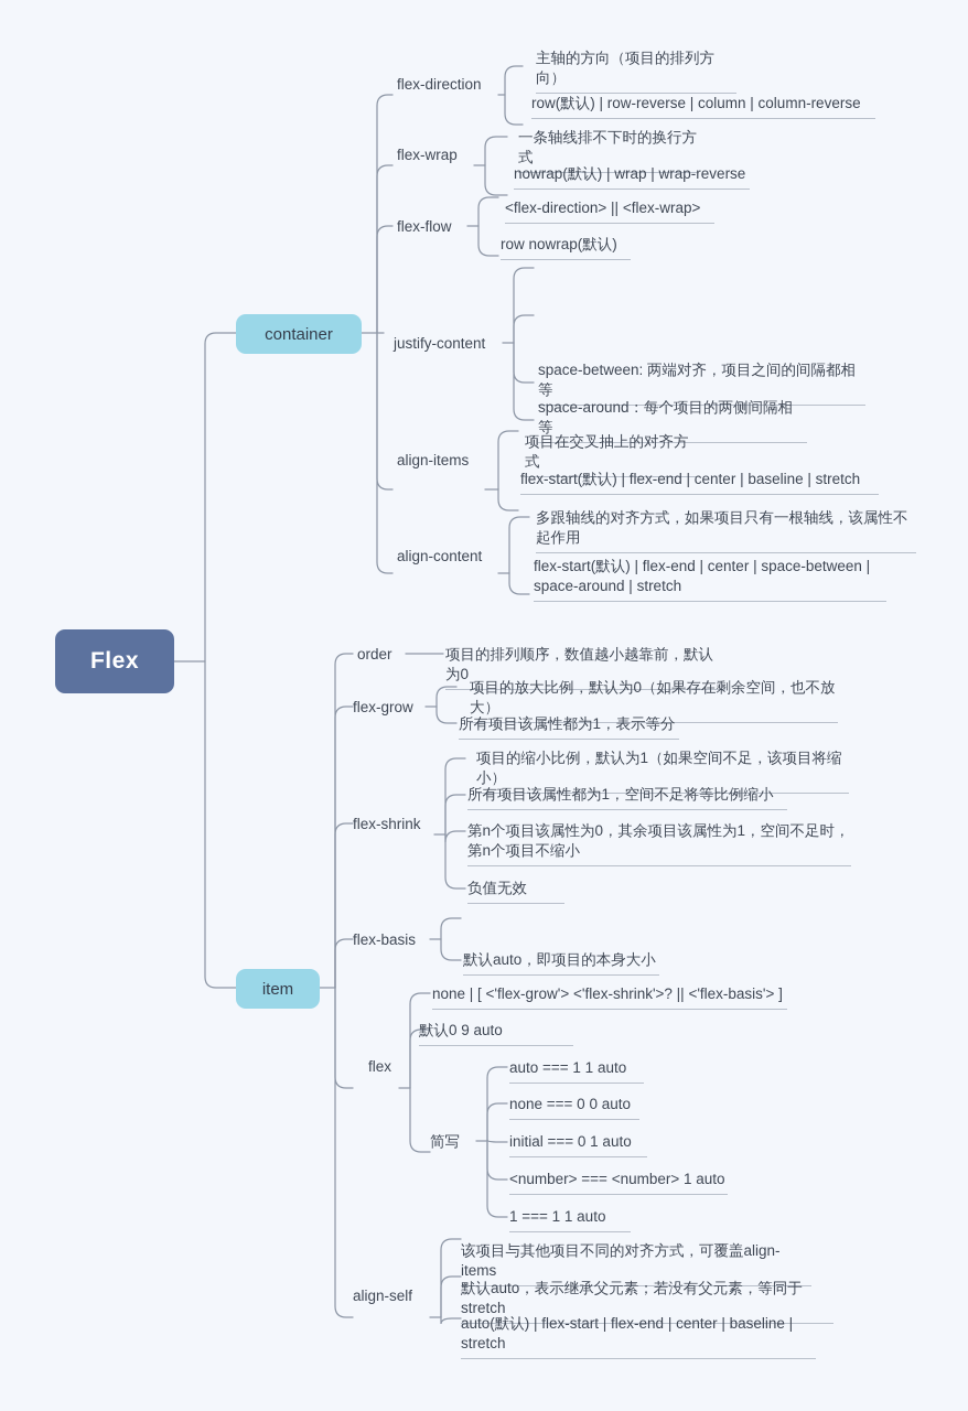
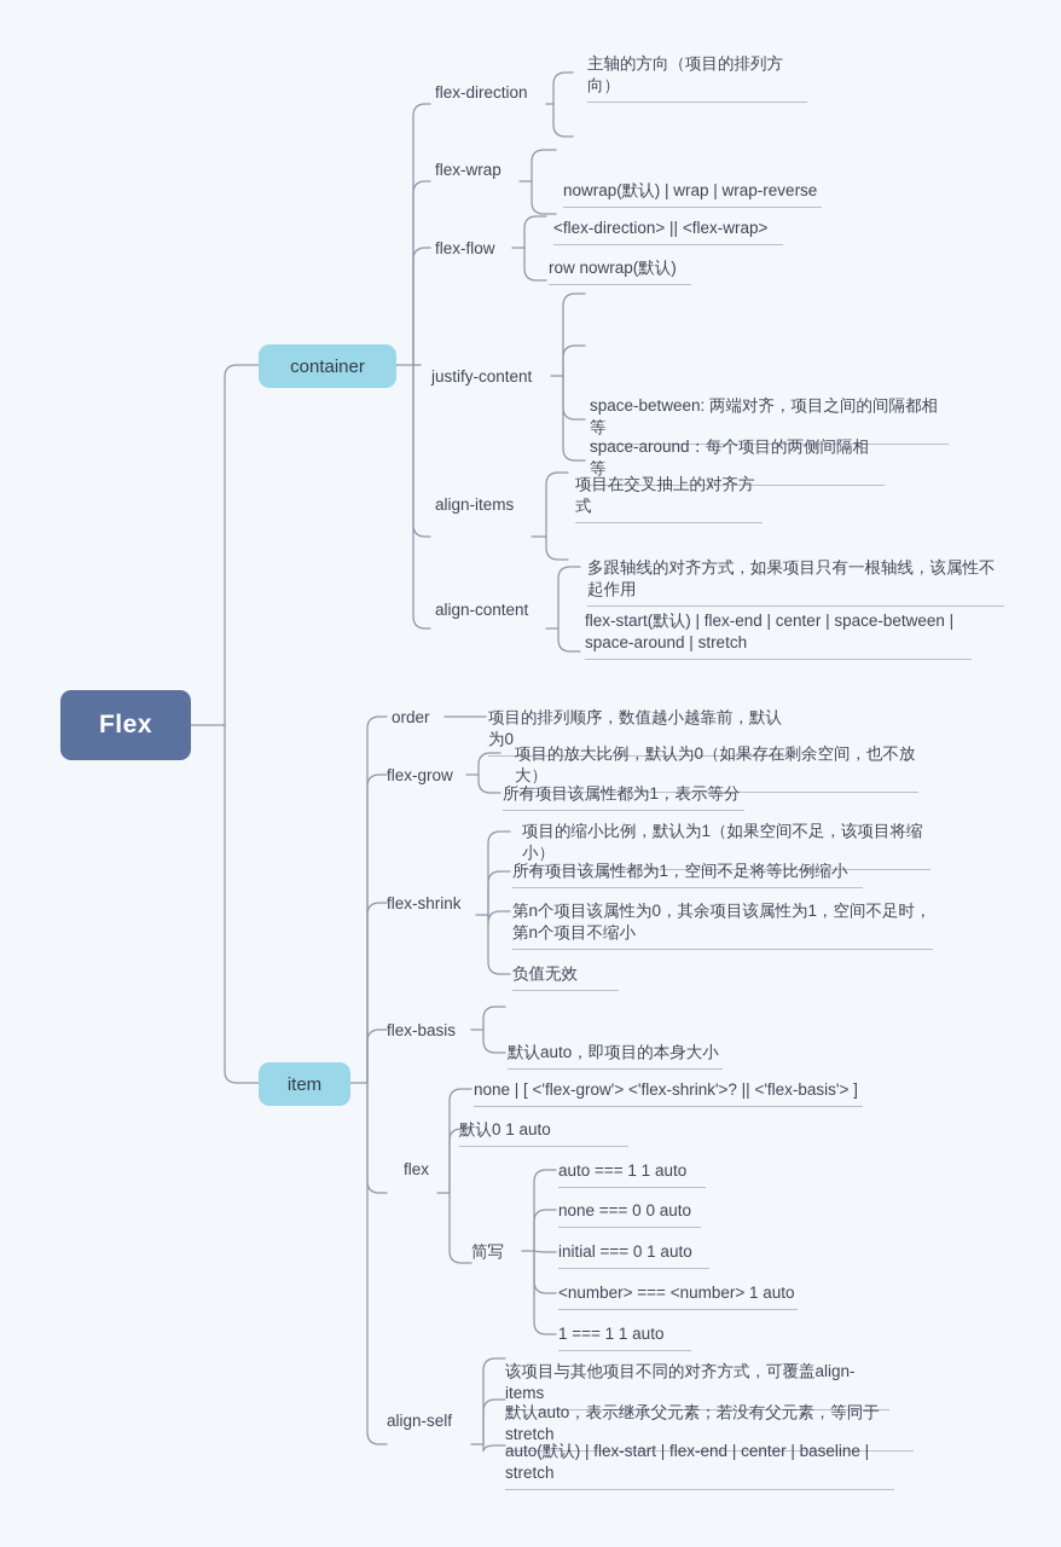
  Flex
  container
  flex-direction
  flex-wrap
  flex-flow
  justify-content
  align-items
  align-content
  主轴的方向（项目的排列方向）
- row(默认) | row-reverse | column | column-reverse
- 一条轴线排不下时的换行方式
  nowrap(默认) | wrap | wrap-reverse
  <flex-direction> || <flex-wrap>
  row nowrap(默认)
  space-between: 两端对齐，项目之间的间隔都相等
  space-around：每个项目的两侧间隔相等
  项目在交叉抽上的对齐方式
- flex-start(默认) | flex-end | center | baseline | stretch
  多跟轴线的对齐方式，如果项目只有一根轴线，该属性不起作用
  flex-start(默认) | flex-end | center | space-between | space-around | stretch
  item
  order
  flex-grow
  flex-shrink
  flex-basis
  flex
  align-self
  项目的排列顺序，数值越小越靠前，默认为0
  项目的放大比例，默认为0（如果存在剩余空间，也不放大）
  所有项目该属性都为1，表示等分
  项目的缩小比例，默认为1（如果空间不足，该项目将缩小）
  所有项目该属性都为1，空间不足将等比例缩小
  第n个项目该属性为0，其余项目该属性为1，空间不足时，第n个项目不缩小
  负值无效
  默认auto，即项目的本身大小
  none | [ <'flex-grow'> <'flex-shrink'>? || <'flex-basis'> ]
- 默认0 9 auto
+ 默认0 1 auto
  简写
  auto === 1 1 auto
  none === 0 0 auto
  initial === 0 1 auto
  <number> === <number> 1 auto
  1 === 1 1 auto
  该项目与其他项目不同的对齐方式，可覆盖align-items
  默认auto，表示继承父元素；若没有父元素，等同于stretch
  auto(默认) | flex-start | flex-end | center | baseline | stretch
